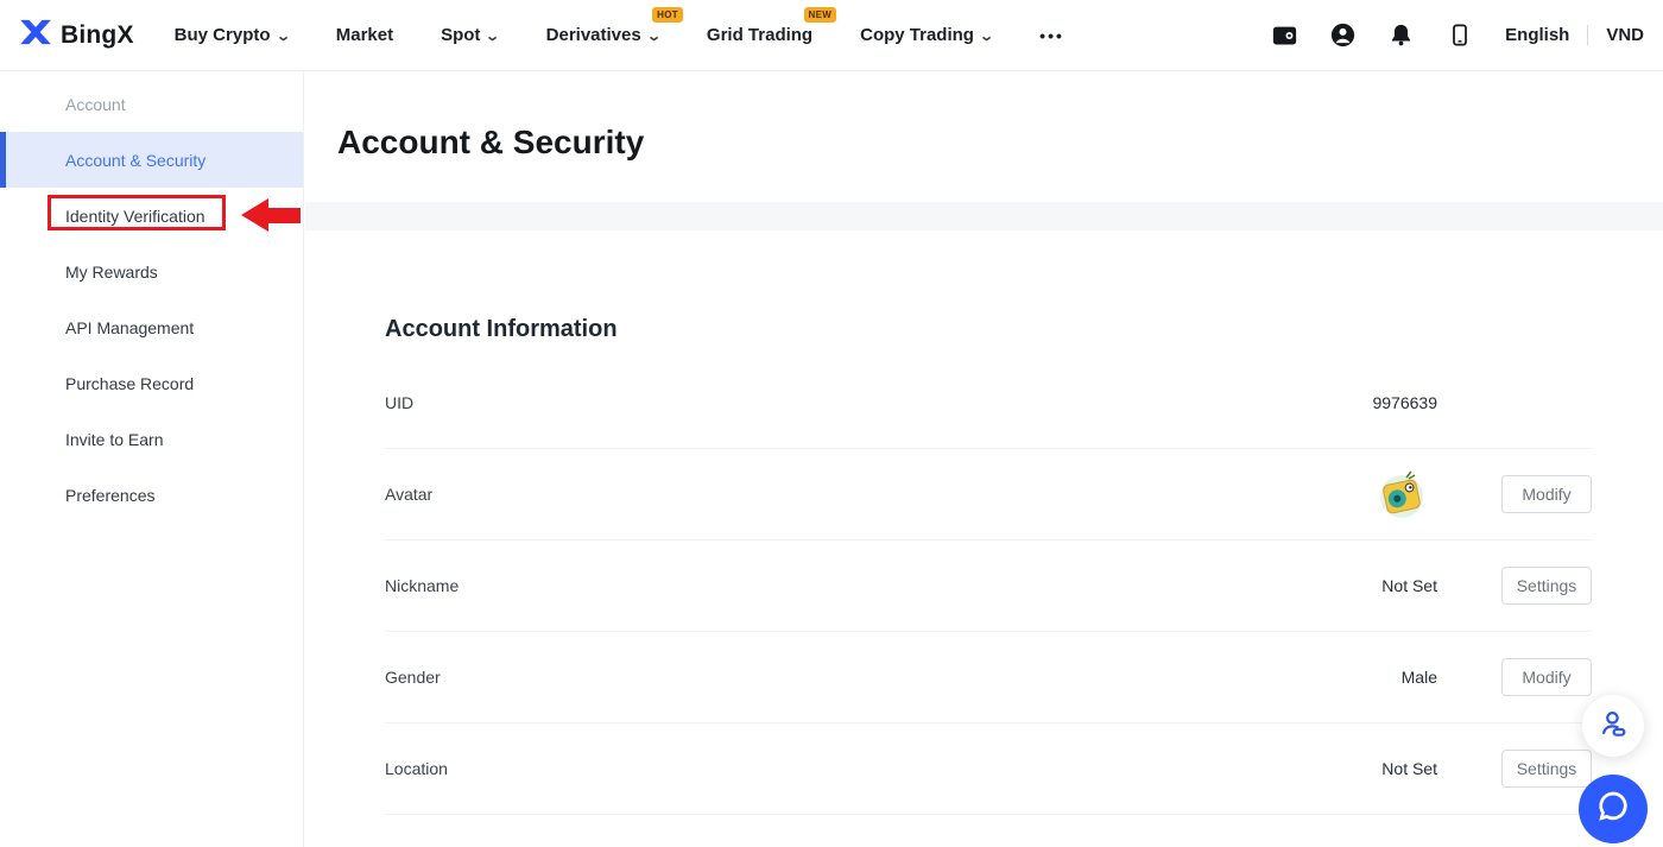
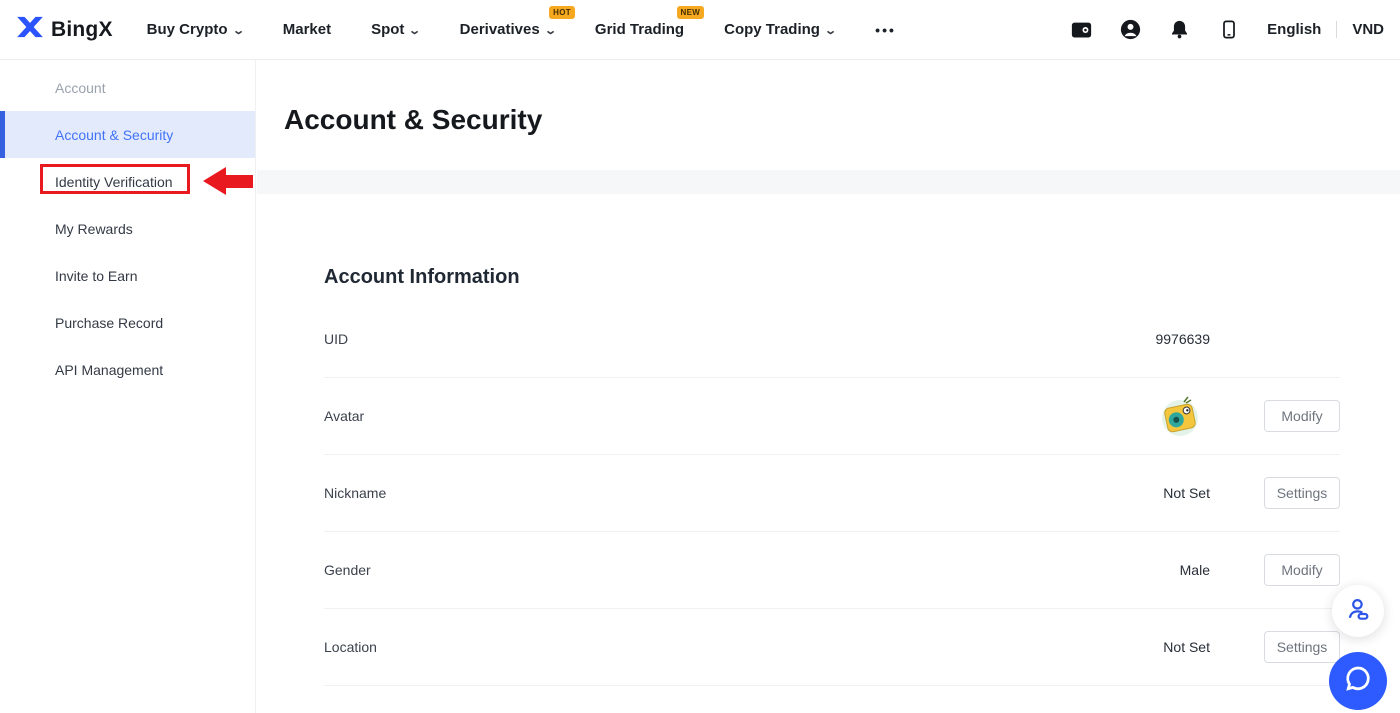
  BingX
  Buy Crypto
  ⌄
  Market
  Spot
  ⌄
  Derivatives
  ⌄
  HOT
  Grid Trading
  NEW
  Copy Trading
  ⌄
  •••
  English
  VND
  Account
  Account & Security
  Identity Verification
  My Rewards
- API Management
+ Invite to Earn
  Purchase Record
- Invite to Earn
+ API Management
- Preferences
  Account & Security
  Account Information
  UID
  9976639
  Avatar
  Modify
  Nickname
  Not Set
  Settings
  Gender
  Male
  Modify
  Location
  Not Set
  Settings
